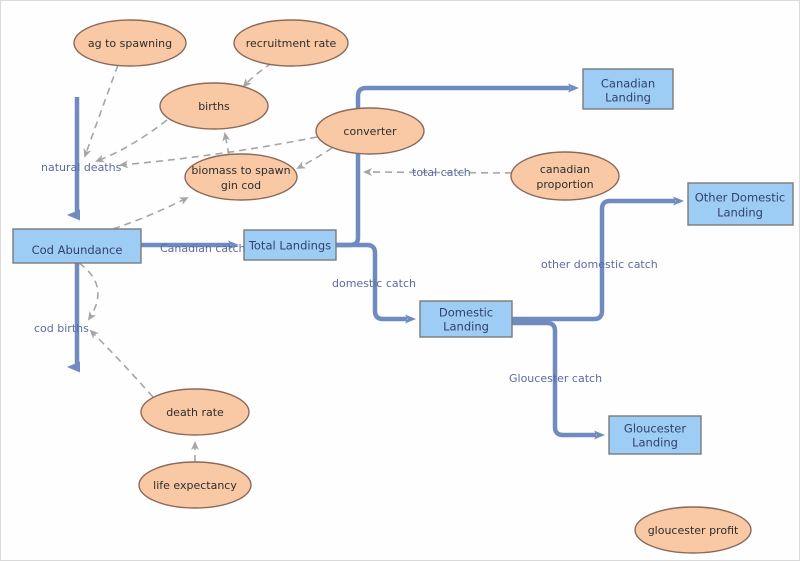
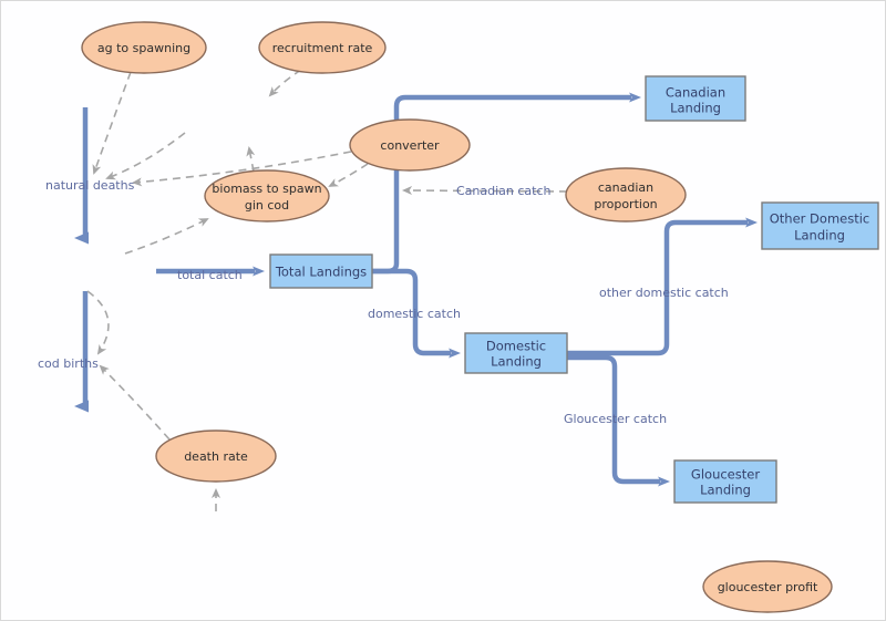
- Cod Abundance
  Total Landings
  Canadian
  Landing
  Other Domestic
  Landing
  Domestic
  Landing
  Gloucester
  Landing
  ag to spawning
  recruitment rate
- births
  converter
  biomass to spawn
  gin cod
  canadian
  proportion
  death rate
- life expectancy
  gloucester profit
  natural deaths
- Canadian catch
+ total catch
  cod births
- total catch
+ Canadian catch
  domestic catch
  other domestic catch
  Gloucester catch
